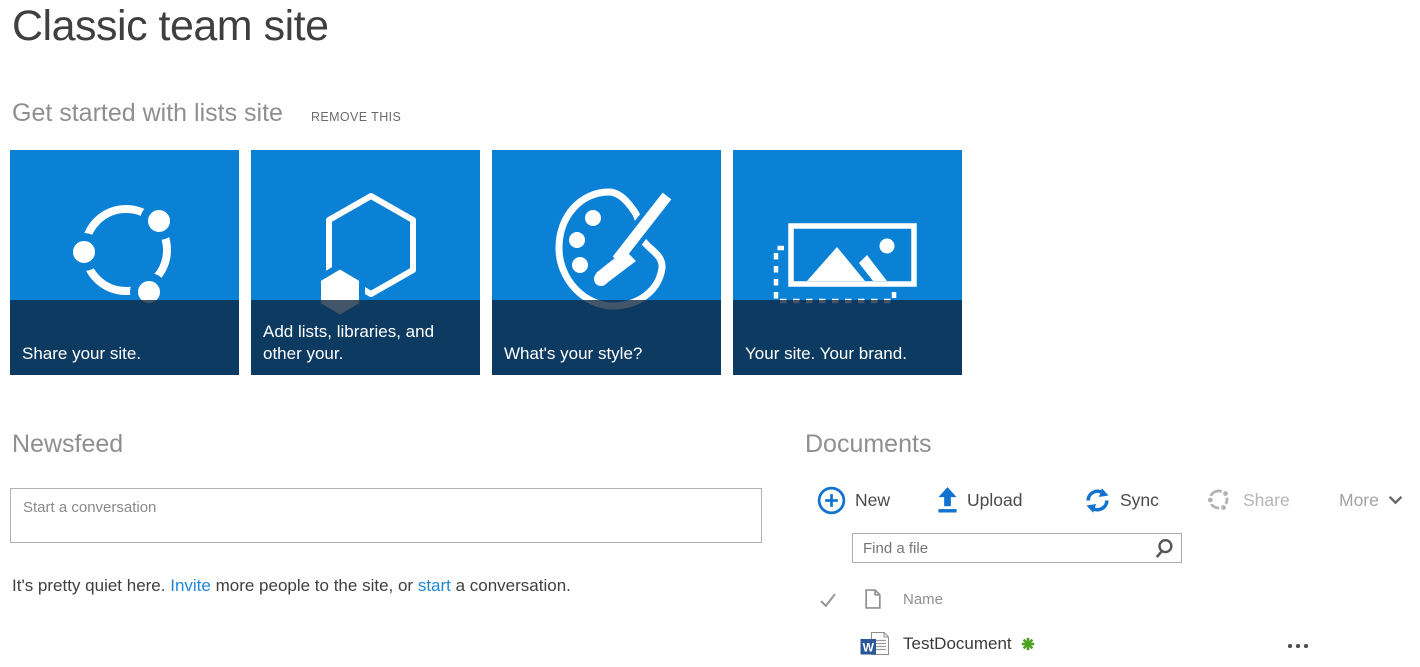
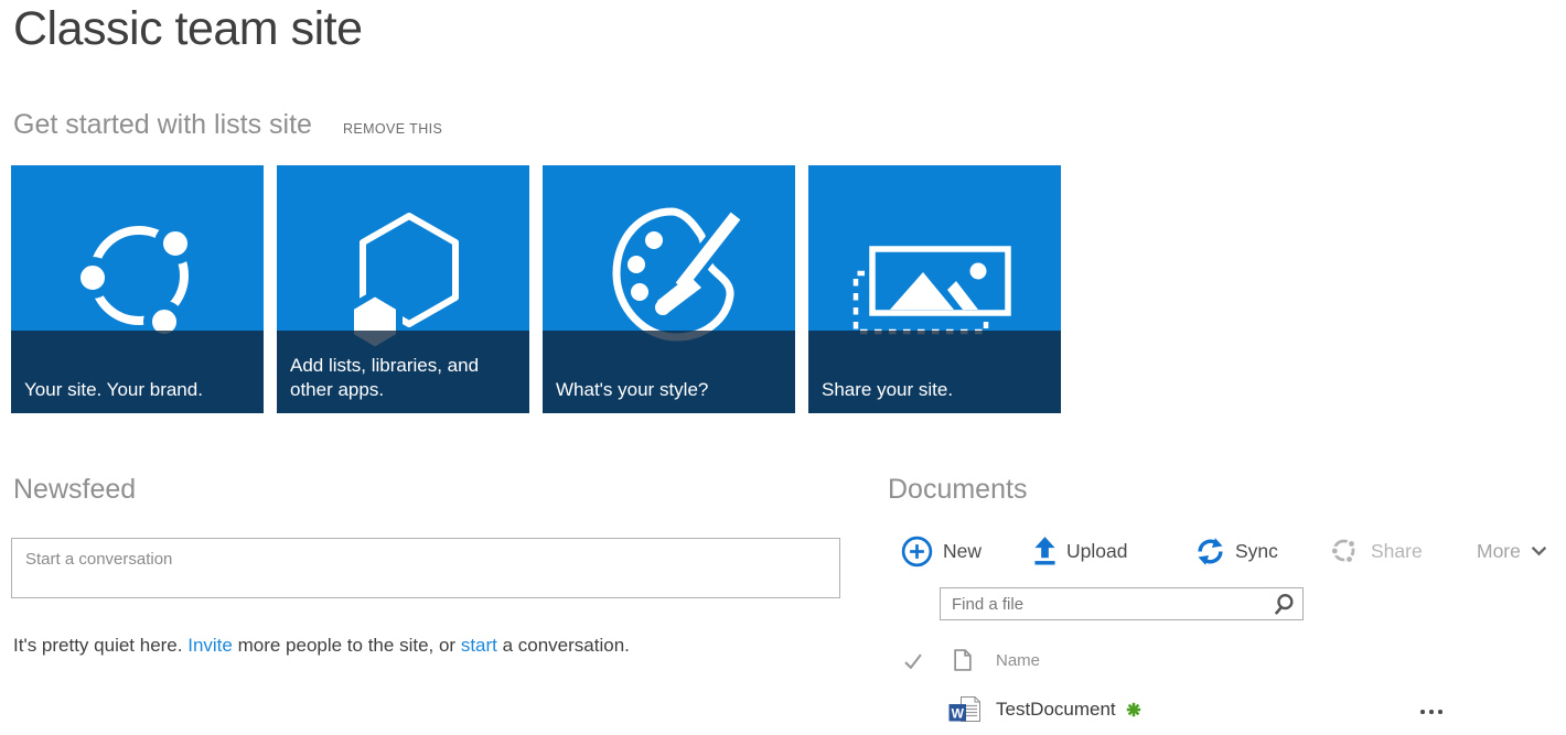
  Classic team site
  Get started with lists site
  REMOVE THIS
- Share your site.
+ Your site. Your brand.
- Add lists, libraries, and other your.
+ Add lists, libraries, and other apps.
  What's your style?
- Your site. Your brand.
+ Share your site.
  Newsfeed
  Start a conversation
  It's pretty quiet here. Invite more people to the site, or start a conversation.
  Documents
  New
  Upload
  Sync
  Share
  More
  Find a file
  Name
  W
  TestDocument
